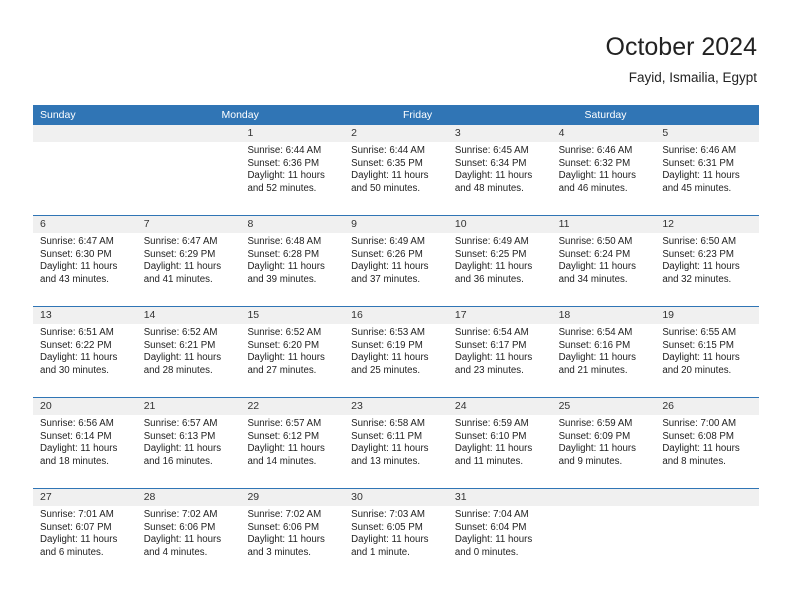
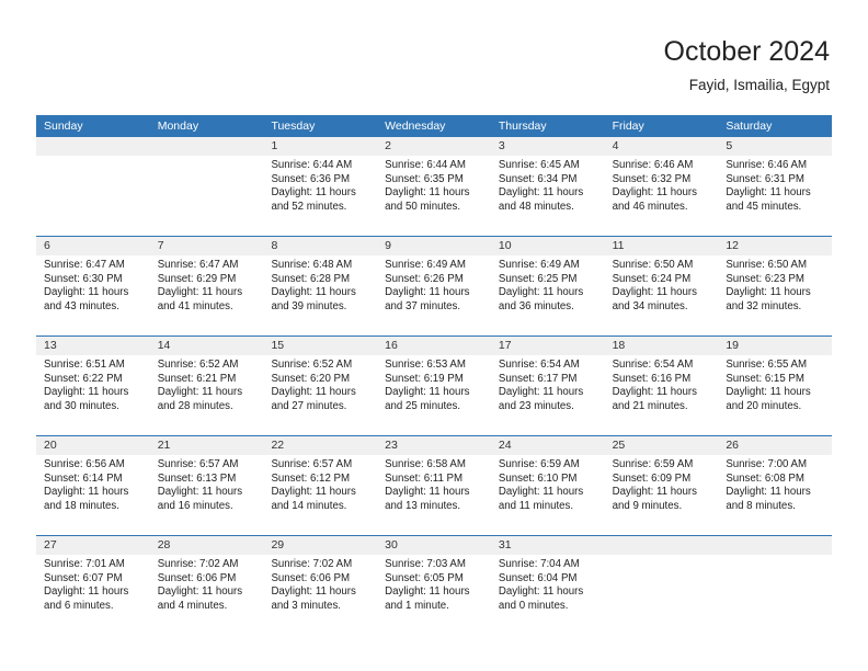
  October 2024
  Fayid, Ismailia, Egypt
  Sunday
  Monday
+ Tuesday
+ Wednesday
+ Thursday
  Friday
  Saturday
  1
  Sunrise: 6:44 AM
  Sunset: 6:36 PM
  Daylight: 11 hours
  and 52 minutes.
  2
  Sunrise: 6:44 AM
  Sunset: 6:35 PM
  Daylight: 11 hours
  and 50 minutes.
  3
  Sunrise: 6:45 AM
  Sunset: 6:34 PM
  Daylight: 11 hours
  and 48 minutes.
  4
  Sunrise: 6:46 AM
  Sunset: 6:32 PM
  Daylight: 11 hours
  and 46 minutes.
  5
  Sunrise: 6:46 AM
  Sunset: 6:31 PM
  Daylight: 11 hours
  and 45 minutes.
  6
  Sunrise: 6:47 AM
  Sunset: 6:30 PM
  Daylight: 11 hours
  and 43 minutes.
  7
  Sunrise: 6:47 AM
  Sunset: 6:29 PM
  Daylight: 11 hours
  and 41 minutes.
  8
  Sunrise: 6:48 AM
  Sunset: 6:28 PM
  Daylight: 11 hours
  and 39 minutes.
  9
  Sunrise: 6:49 AM
  Sunset: 6:26 PM
  Daylight: 11 hours
  and 37 minutes.
  10
  Sunrise: 6:49 AM
  Sunset: 6:25 PM
  Daylight: 11 hours
  and 36 minutes.
  11
  Sunrise: 6:50 AM
  Sunset: 6:24 PM
  Daylight: 11 hours
  and 34 minutes.
  12
  Sunrise: 6:50 AM
  Sunset: 6:23 PM
  Daylight: 11 hours
  and 32 minutes.
  13
  Sunrise: 6:51 AM
  Sunset: 6:22 PM
  Daylight: 11 hours
  and 30 minutes.
  14
  Sunrise: 6:52 AM
  Sunset: 6:21 PM
  Daylight: 11 hours
  and 28 minutes.
  15
  Sunrise: 6:52 AM
  Sunset: 6:20 PM
  Daylight: 11 hours
  and 27 minutes.
  16
  Sunrise: 6:53 AM
  Sunset: 6:19 PM
  Daylight: 11 hours
  and 25 minutes.
  17
  Sunrise: 6:54 AM
  Sunset: 6:17 PM
  Daylight: 11 hours
  and 23 minutes.
  18
  Sunrise: 6:54 AM
  Sunset: 6:16 PM
  Daylight: 11 hours
  and 21 minutes.
  19
  Sunrise: 6:55 AM
  Sunset: 6:15 PM
  Daylight: 11 hours
  and 20 minutes.
  20
  Sunrise: 6:56 AM
  Sunset: 6:14 PM
  Daylight: 11 hours
  and 18 minutes.
  21
  Sunrise: 6:57 AM
  Sunset: 6:13 PM
  Daylight: 11 hours
  and 16 minutes.
  22
  Sunrise: 6:57 AM
  Sunset: 6:12 PM
  Daylight: 11 hours
  and 14 minutes.
  23
  Sunrise: 6:58 AM
  Sunset: 6:11 PM
  Daylight: 11 hours
  and 13 minutes.
  24
  Sunrise: 6:59 AM
  Sunset: 6:10 PM
  Daylight: 11 hours
  and 11 minutes.
  25
  Sunrise: 6:59 AM
  Sunset: 6:09 PM
  Daylight: 11 hours
  and 9 minutes.
  26
  Sunrise: 7:00 AM
  Sunset: 6:08 PM
  Daylight: 11 hours
  and 8 minutes.
  27
  Sunrise: 7:01 AM
  Sunset: 6:07 PM
  Daylight: 11 hours
  and 6 minutes.
  28
  Sunrise: 7:02 AM
  Sunset: 6:06 PM
  Daylight: 11 hours
  and 4 minutes.
  29
  Sunrise: 7:02 AM
  Sunset: 6:06 PM
  Daylight: 11 hours
  and 3 minutes.
  30
  Sunrise: 7:03 AM
  Sunset: 6:05 PM
  Daylight: 11 hours
  and 1 minute.
  31
  Sunrise: 7:04 AM
  Sunset: 6:04 PM
  Daylight: 11 hours
  and 0 minutes.
